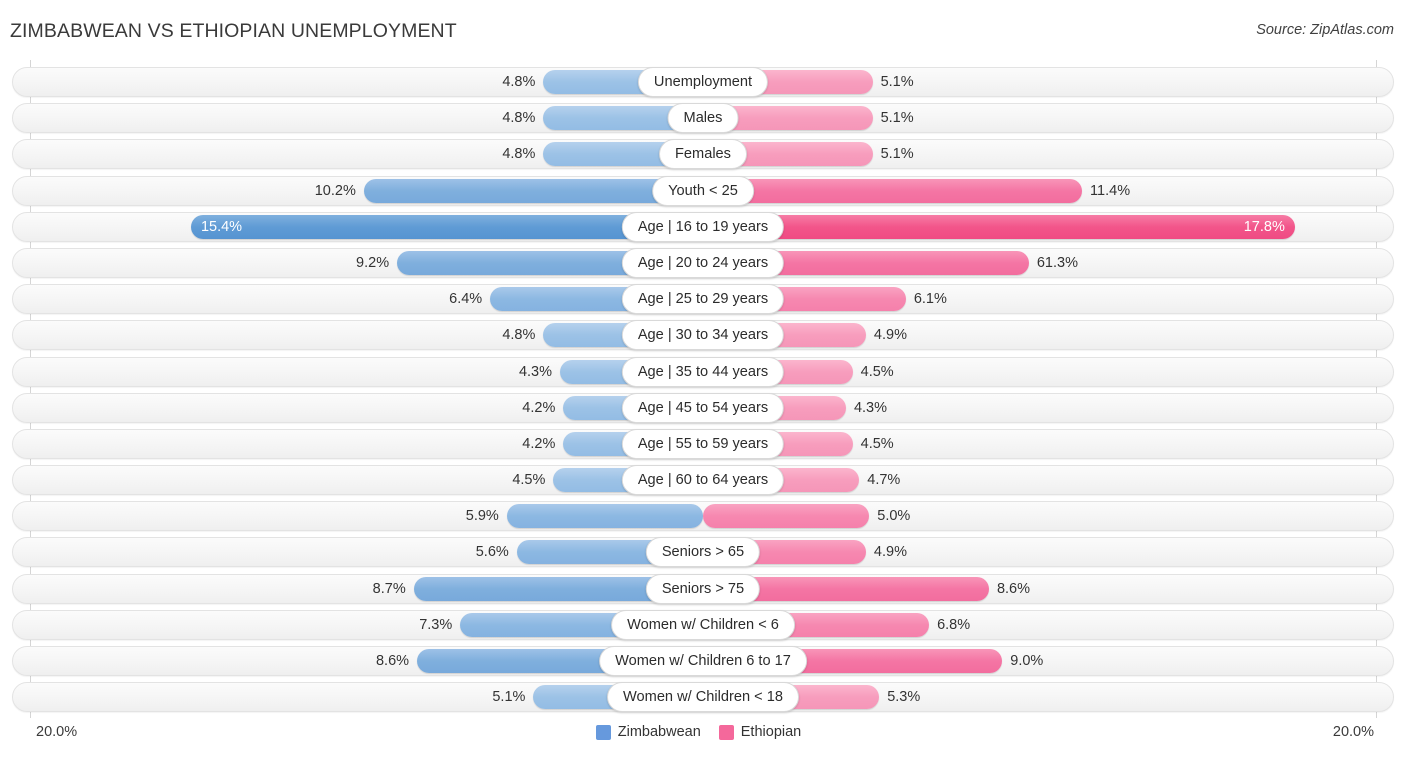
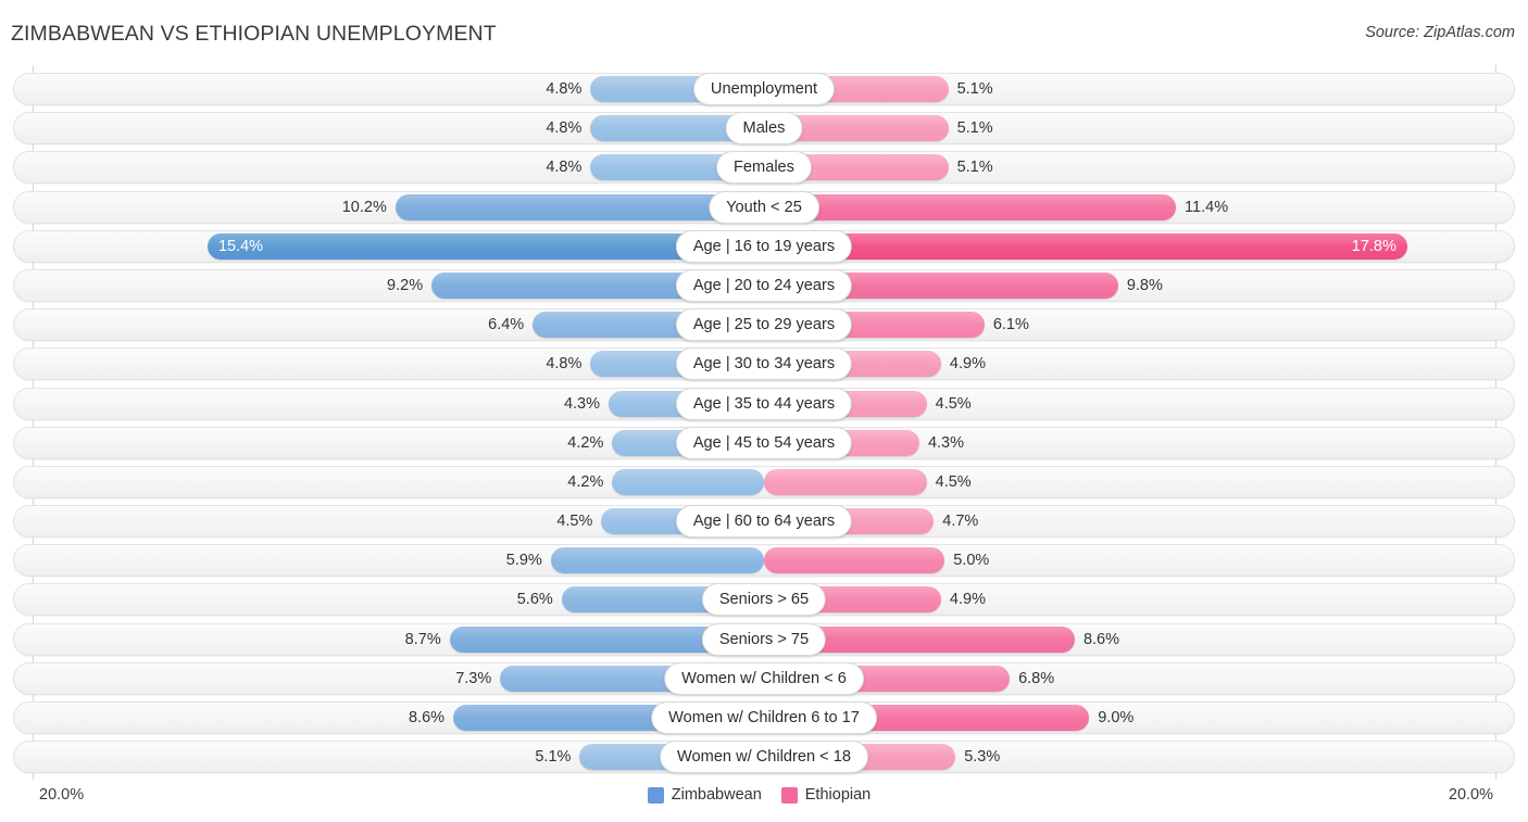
  ZIMBABWEAN VS ETHIOPIAN UNEMPLOYMENT
  Source: ZipAtlas.com
  4.8%
  5.1%
  Unemployment
  4.8%
  5.1%
  Males
  4.8%
  5.1%
  Females
  10.2%
  11.4%
  Youth < 25
  15.4%
  17.8%
  Age | 16 to 19 years
  9.2%
- 61.3%
+ 9.8%
  Age | 20 to 24 years
  6.4%
  6.1%
  Age | 25 to 29 years
  4.8%
  4.9%
  Age | 30 to 34 years
  4.3%
  4.5%
  Age | 35 to 44 years
  4.2%
  4.3%
  Age | 45 to 54 years
  4.2%
  4.5%
- Age | 55 to 59 years
  4.5%
  4.7%
  Age | 60 to 64 years
  5.9%
  5.0%
  5.6%
  4.9%
  Seniors > 65
  8.7%
  8.6%
  Seniors > 75
  7.3%
  6.8%
  Women w/ Children < 6
  8.6%
  9.0%
  Women w/ Children 6 to 17
  5.1%
  5.3%
  Women w/ Children < 18
  20.0%
  20.0%
  Zimbabwean
  Ethiopian
